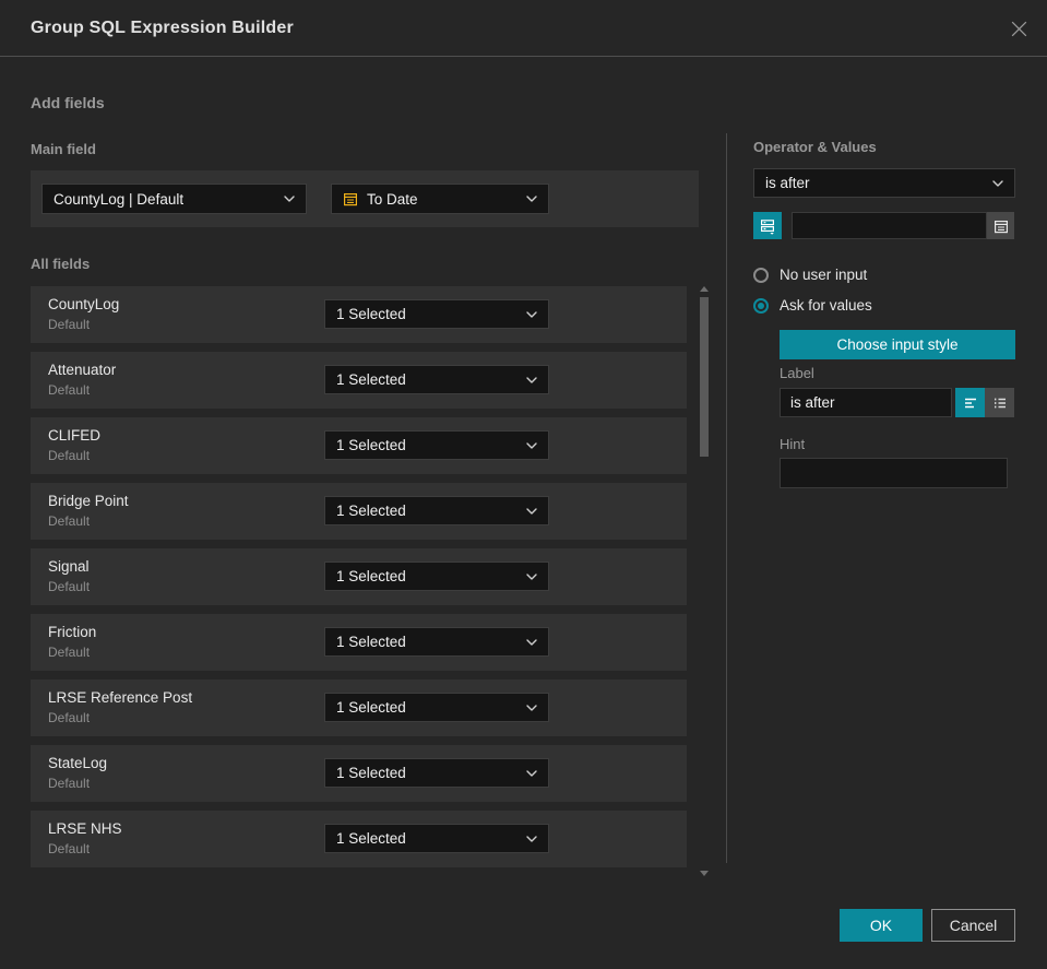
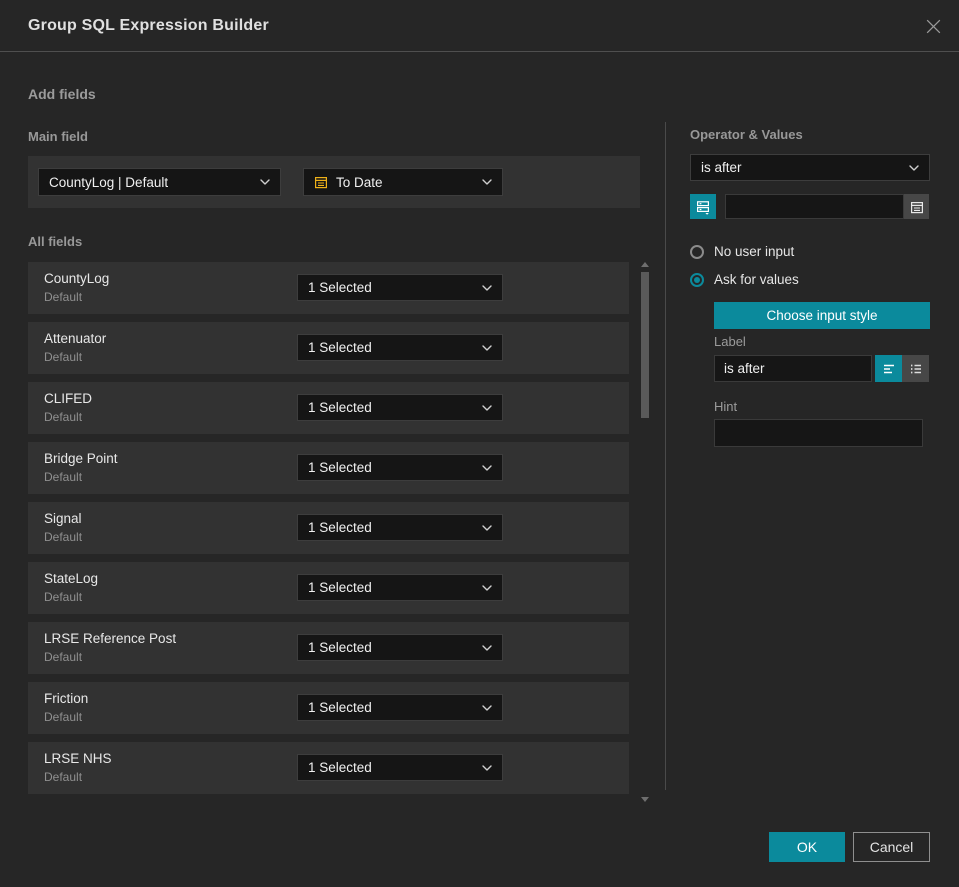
  Group SQL Expression Builder
  Add fields
  Main field
  CountyLog | Default
  To Date
  All fields
  CountyLog
  Default
  1 Selected
  Attenuator
  Default
  1 Selected
  CLIFED
  Default
  1 Selected
  Bridge Point
  Default
  1 Selected
  Signal
  Default
  1 Selected
- Friction
+ StateLog
  Default
  1 Selected
  LRSE Reference Post
  Default
  1 Selected
- StateLog
+ Friction
  Default
  1 Selected
  LRSE NHS
  Default
  1 Selected
  Operator & Values
  is after
  No user input
  Ask for values
  Choose input style
  Label
  is after
  Hint
  OK
  Cancel
